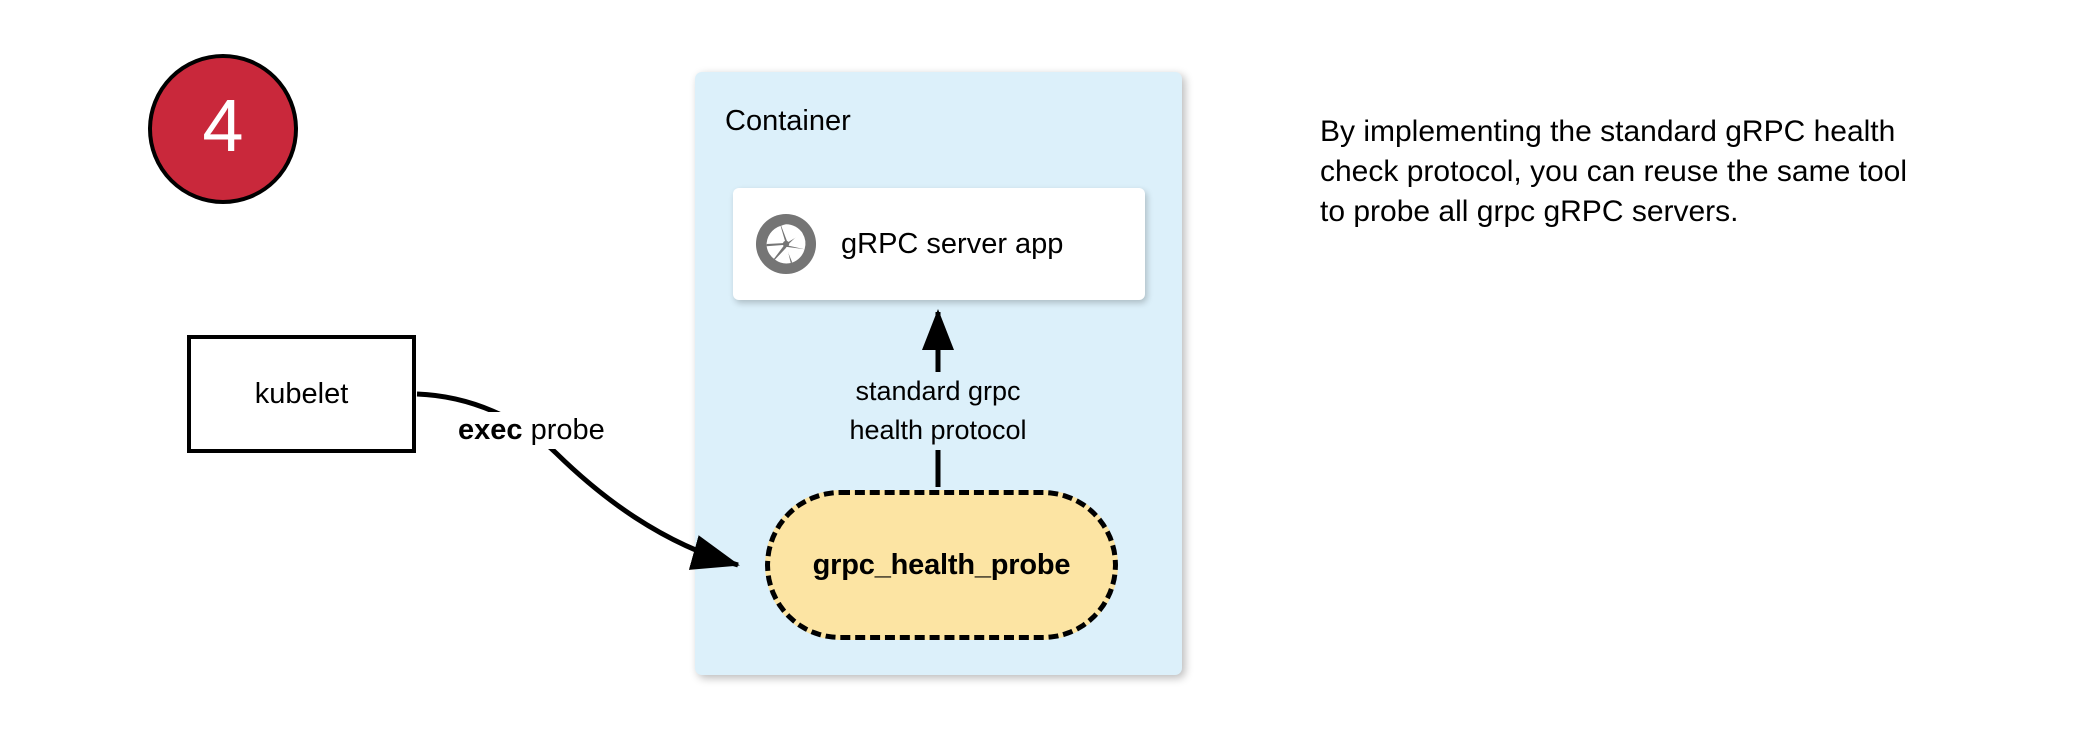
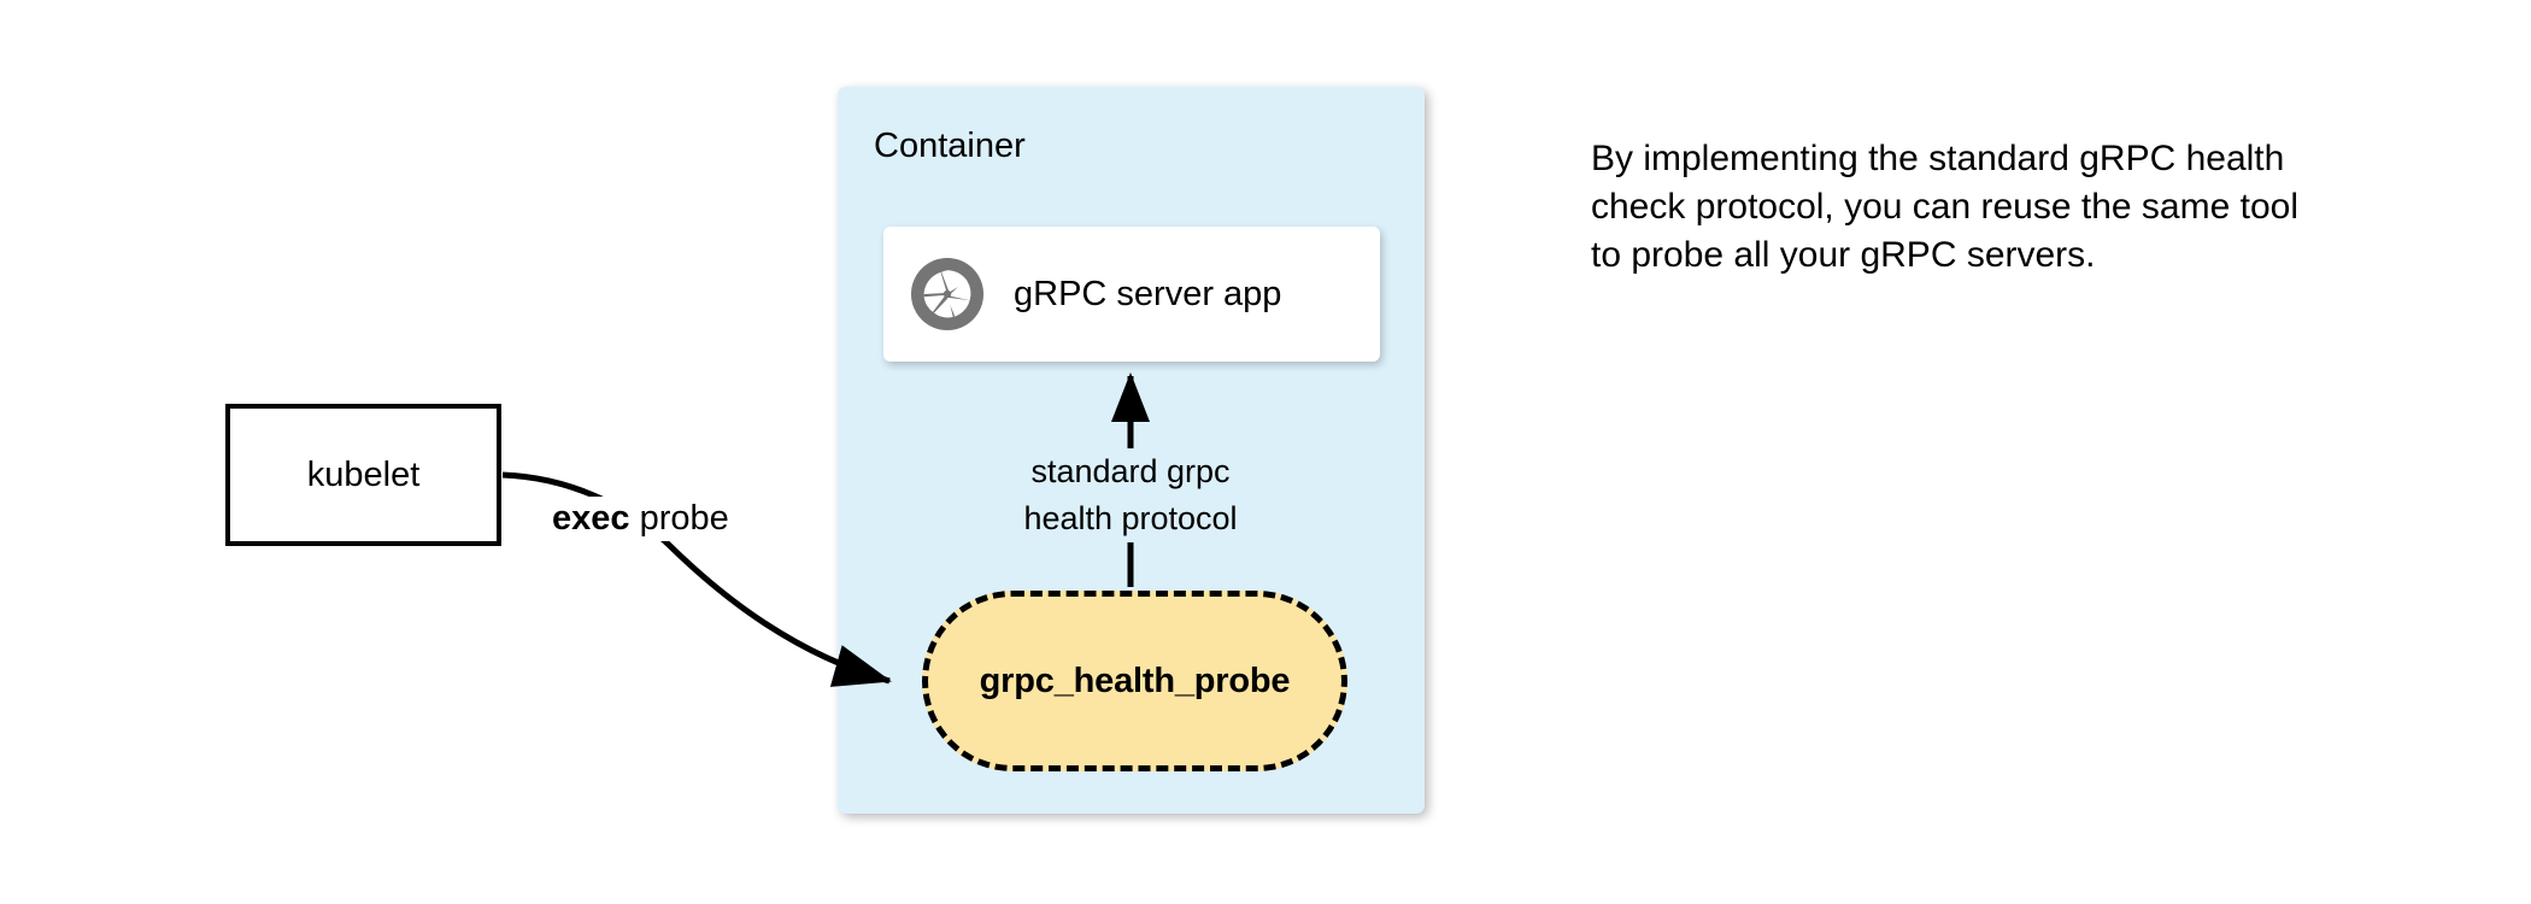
- 4
  Container
  gRPC server app
  standard grpc
  health protocol
  grpc_health_probe
  kubelet
  exec probe
- By implementing the standard gRPC health check protocol, you can reuse the same tool to probe all grpc gRPC servers.
+ By implementing the standard gRPC health check protocol, you can reuse the same tool to probe all your gRPC servers.
